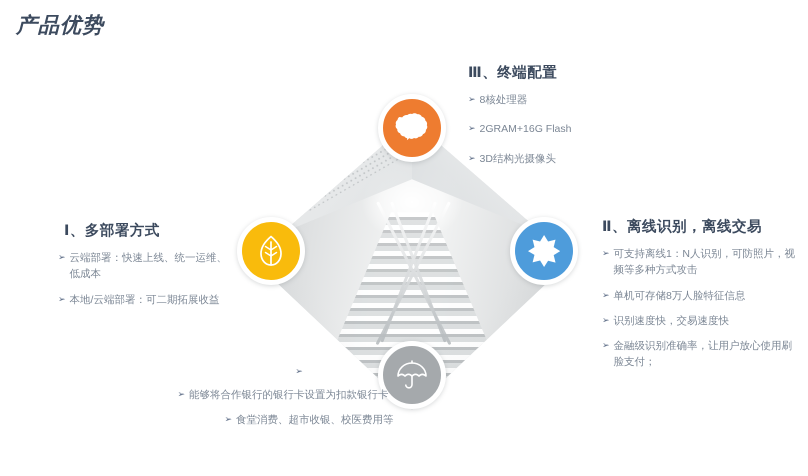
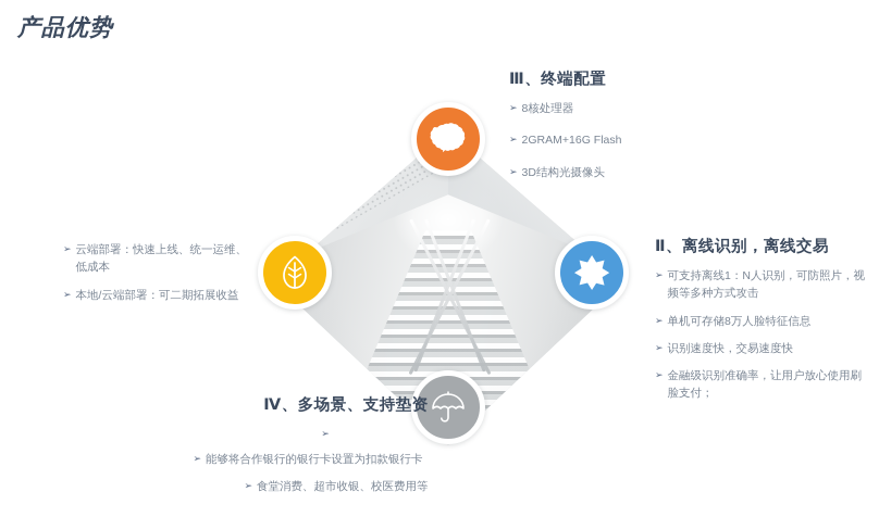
  产品优势
- Ⅰ、多部署方式
  ➢
  云端部署：快速上线、统一运维、低成本
  ➢
  本地/云端部署：可二期拓展收益
  Ⅱ、离线识别，离线交易
  ➢
  可支持离线1：N人识别，可防照片，视频等多种方式攻击
  ➢
  单机可存储8万人脸特征信息
  ➢
  识别速度快，交易速度快
  ➢
  金融级识别准确率，让用户放心使用刷脸支付；
  Ⅲ、终端配置
  ➢
  8核处理器
  ➢
  2GRAM+16G Flash
  ➢
  3D结构光摄像头
+ Ⅳ、多场景、支持垫资
  ➢
  ➢
  能够将合作银行的银行卡设置为扣款银行卡
  ➢
  食堂消费、超市收银、校医费用等
